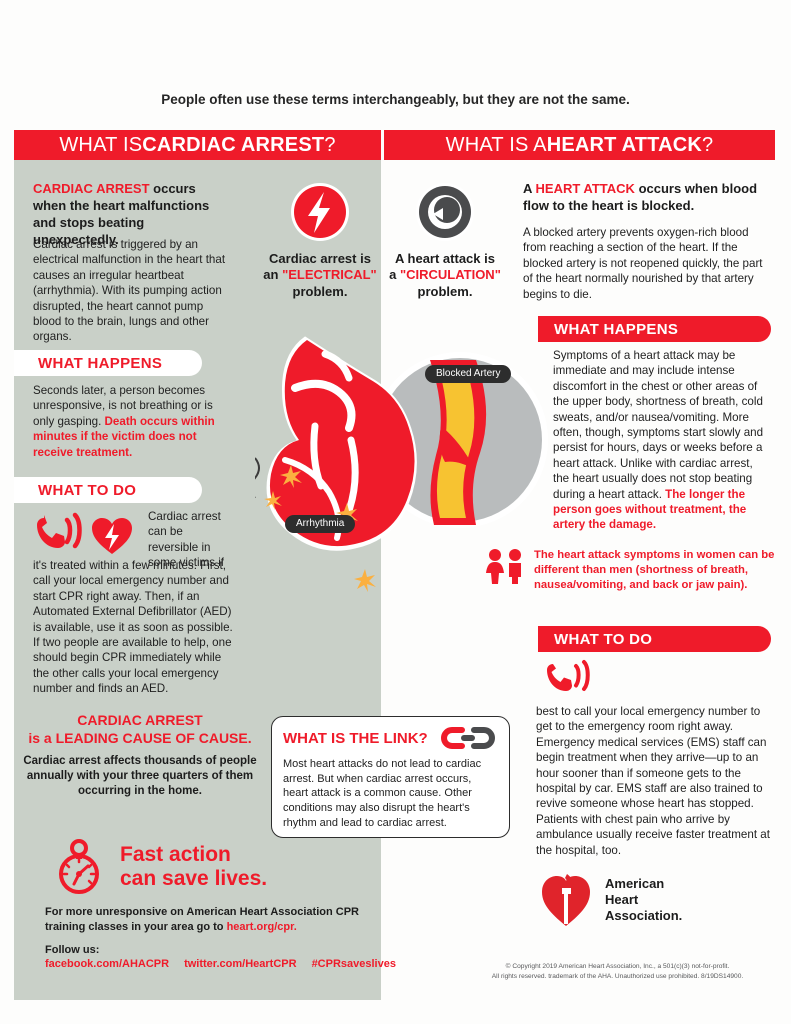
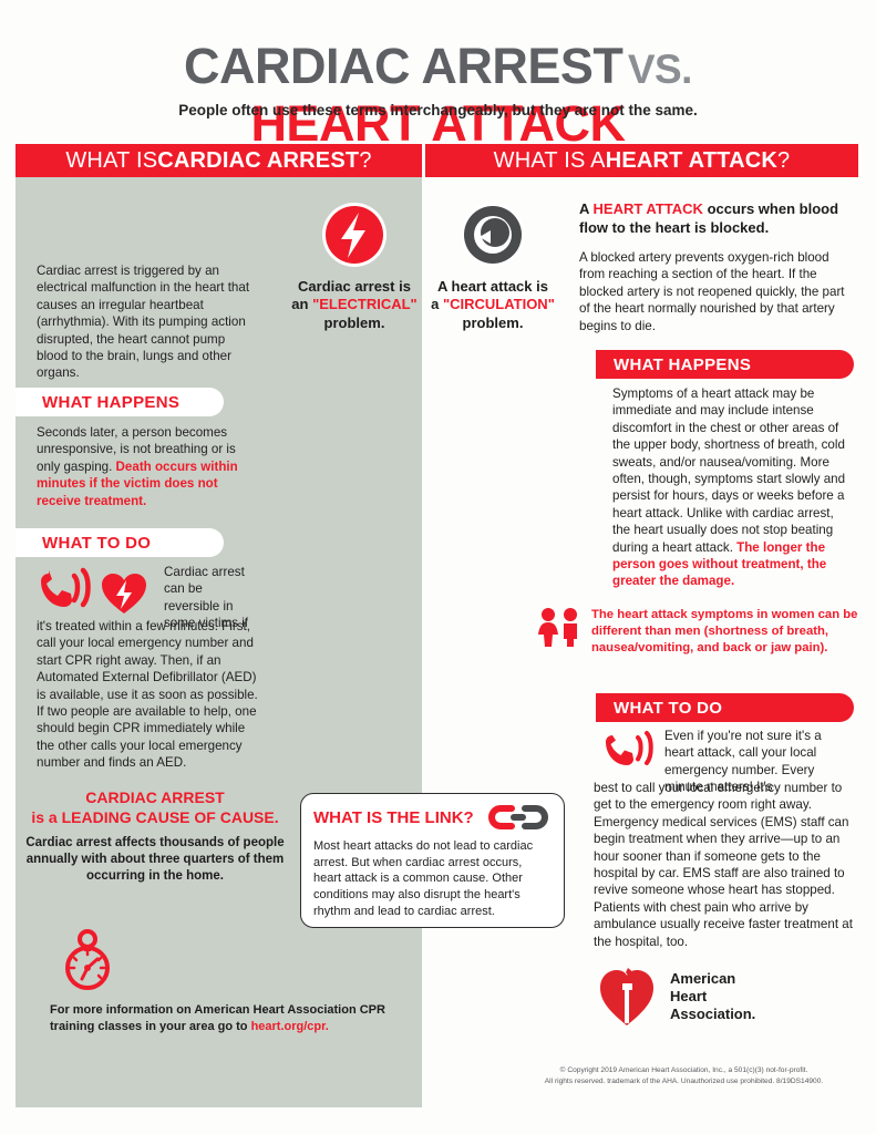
+ CARDIAC ARREST VS. HEART ATTACK
  People often use these terms interchangeably, but they are not the same.
  WHAT IS
  CARDIAC ARREST
  ?
  WHAT IS A
  HEART ATTACK
  ?
- CARDIAC ARREST occurs when the heart malfunctions and stops beating unexpectedly.
  Cardiac arrest is triggered by an electrical malfunction in the heart that causes an irregular heartbeat (arrhythmia). With its pumping action disrupted, the heart cannot pump blood to the brain, lungs and other organs.
  WHAT HAPPENS
  Seconds later, a person becomes unresponsive, is not breathing or is only gasping. Death occurs within minutes if the victim does not receive treatment.
  WHAT TO DO
  Cardiac arrest can be reversible in some victims if
  it's treated within a few minutes. First, call your local emergency number and start CPR right away. Then, if an Automated External Defibrillator (AED) is available, use it as soon as possible. If two people are available to help, one should begin CPR immediately while the other calls your local emergency number and finds an AED.
  CARDIAC ARREST
  is a LEADING CAUSE OF CAUSE.
- Cardiac arrest affects thousands of people annually with your three quarters of them occurring in the home.
+ Cardiac arrest affects thousands of people annually with about three quarters of them occurring in the home.
- Fast action
- can save lives.
- For more unresponsive on American Heart Association CPR training classes in your area go to heart.org/cpr.
+ For more information on American Heart Association CPR training classes in your area go to heart.org/cpr.
- Follow us:
- facebook.com/AHACPR
- twitter.com/HeartCPR
- #CPRsaveslives
  Cardiac arrest is
  an "ELECTRICAL"
  problem.
  A heart attack is
  a "CIRCULATION"
  problem.
- Blocked Artery
- Arrhythmia
  A HEART ATTACK occurs when blood flow to the heart is blocked.
  A blocked artery prevents oxygen-rich blood from reaching a section of the heart. If the blocked artery is not reopened quickly, the part of the heart normally nourished by that artery begins to die.
  WHAT HAPPENS
- Symptoms of a heart attack may be immediate and may include intense discomfort in the chest or other areas of the upper body, shortness of breath, cold sweats, and/or nausea/vomiting. More often, though, symptoms start slowly and persist for hours, days or weeks before a heart attack. Unlike with cardiac arrest, the heart usually does not stop beating during a heart attack. The longer the person goes without treatment, the artery the damage.
+ Symptoms of a heart attack may be immediate and may include intense discomfort in the chest or other areas of the upper body, shortness of breath, cold sweats, and/or nausea/vomiting. More often, though, symptoms start slowly and persist for hours, days or weeks before a heart attack. Unlike with cardiac arrest, the heart usually does not stop beating during a heart attack. The longer the person goes without treatment, the greater the damage.
  The heart attack symptoms in women can be different than men (shortness of breath, nausea/vomiting, and back or jaw pain).
  WHAT TO DO
+ Even if you're not sure it's a heart attack, call your local emergency number. Every minute matters! It's
  best to call your local emergency number to get to the emergency room right away. Emergency medical services (EMS) staff can begin treatment when they arrive—up to an hour sooner than if someone gets to the hospital by car. EMS staff are also trained to revive someone whose heart has stopped. Patients with chest pain who arrive by ambulance usually receive faster treatment at the hospital, too.
  WHAT IS THE LINK?
  Most heart attacks do not lead to cardiac arrest. But when cardiac arrest occurs, heart attack is a common cause. Other conditions may also disrupt the heart's rhythm and lead to cardiac arrest.
  American
  Heart
  Association.
